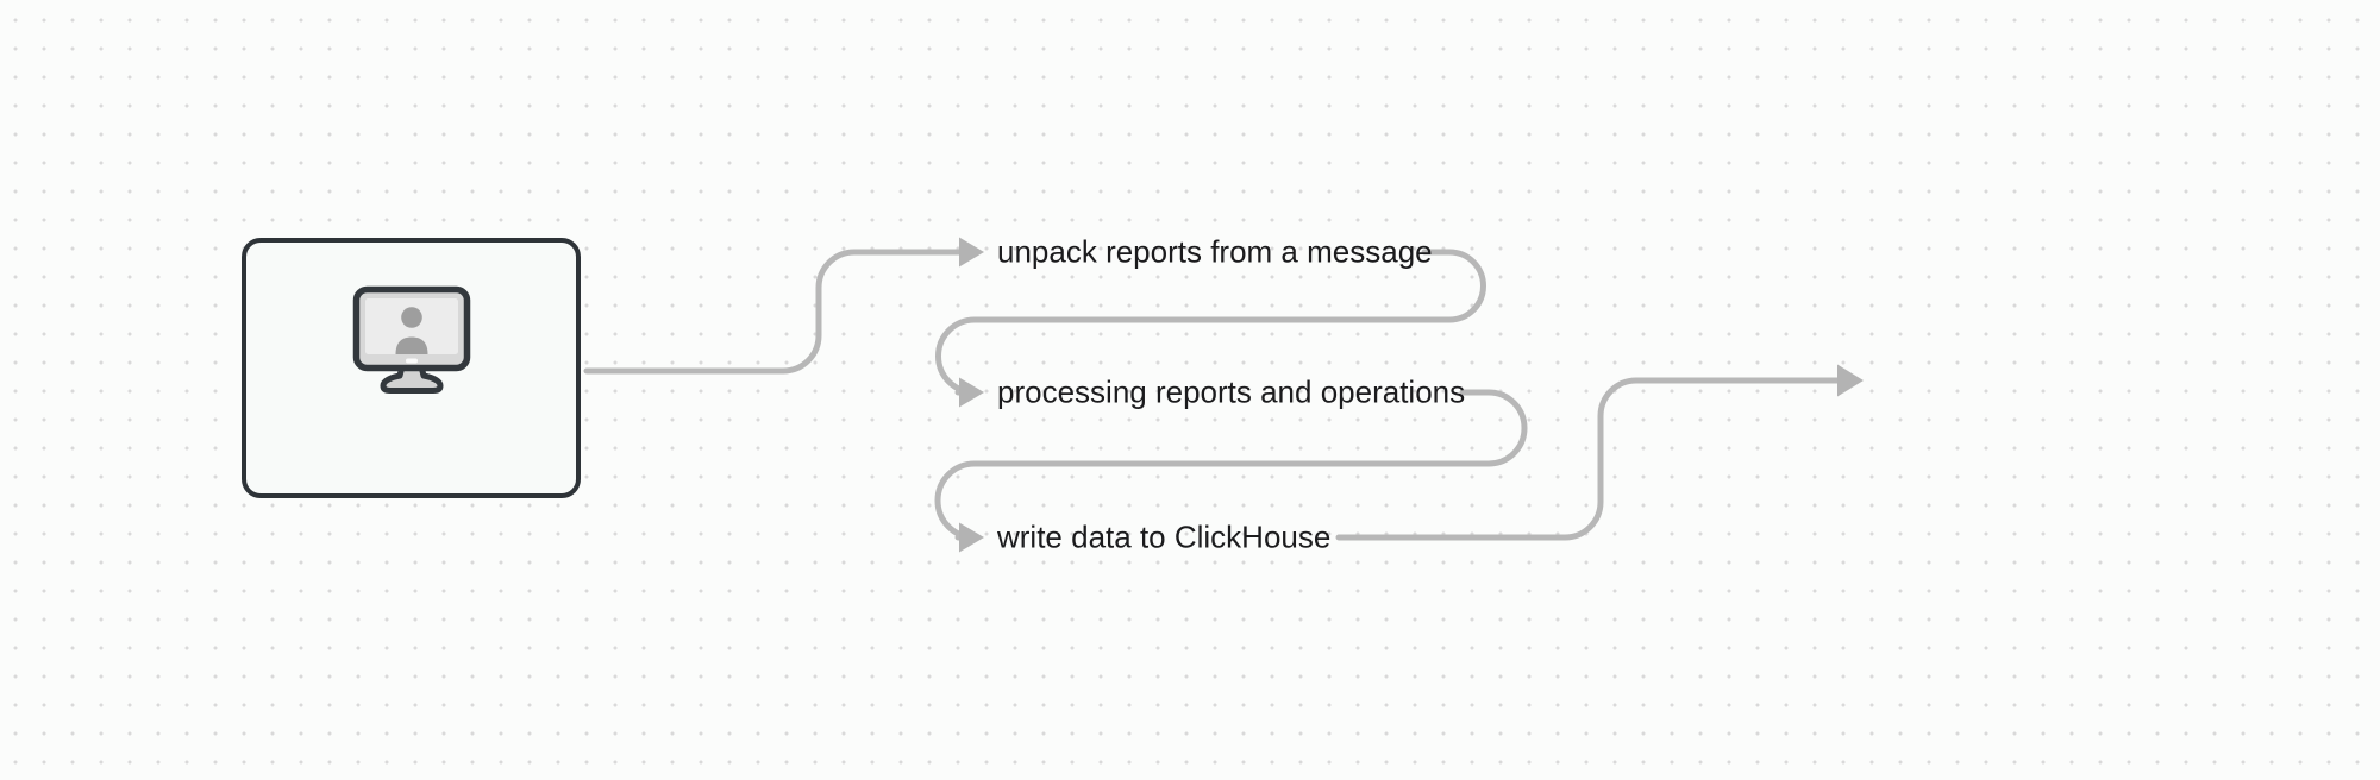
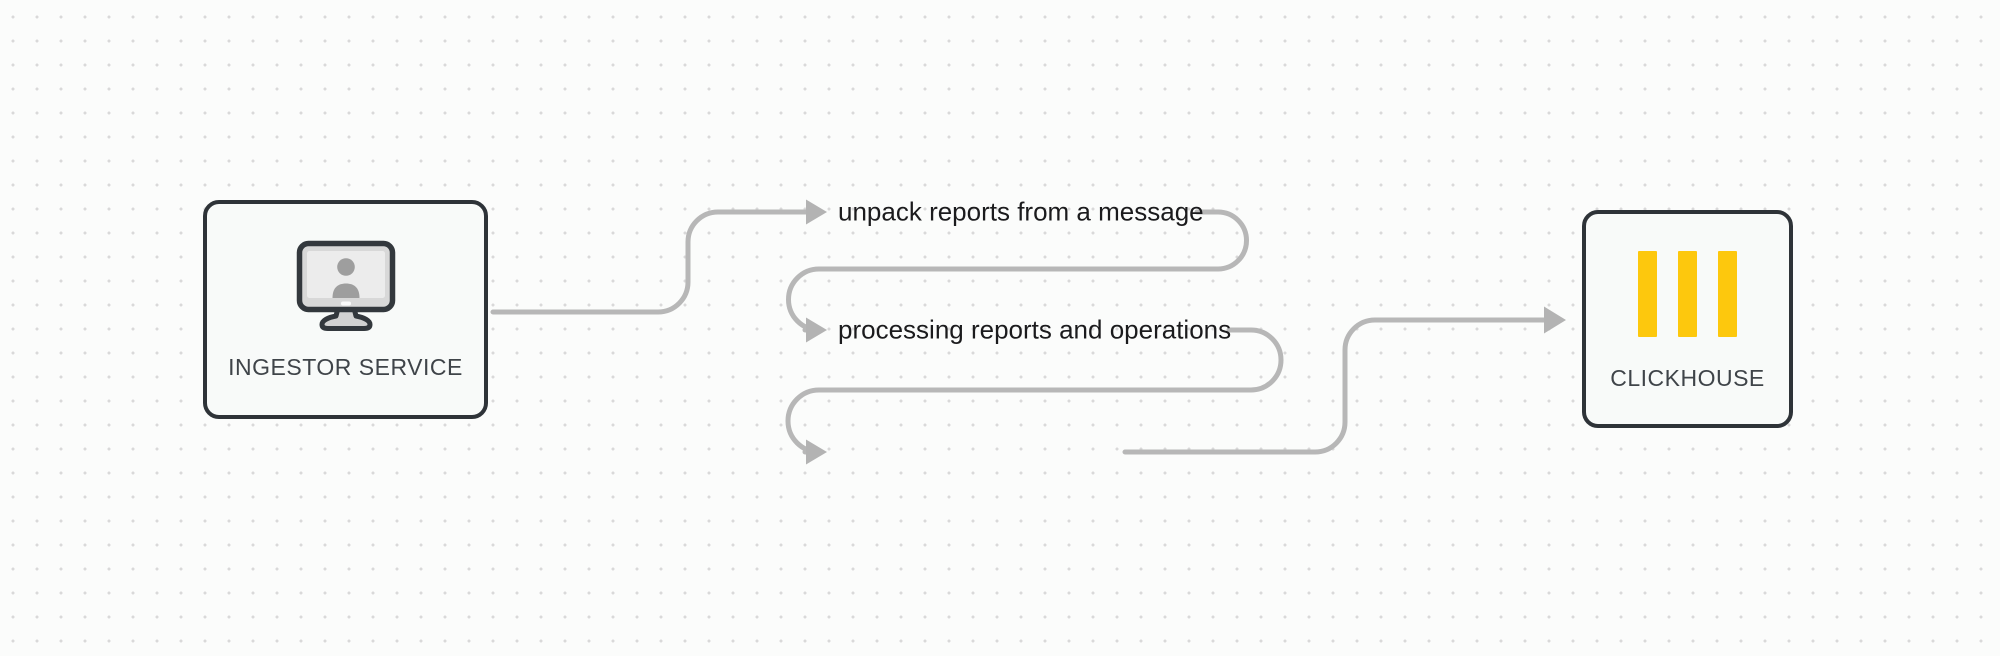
+ INGESTOR SERVICE
+ CLICKHOUSE
  unpack reports from a message
  processing reports and operations
- write data to ClickHouse
